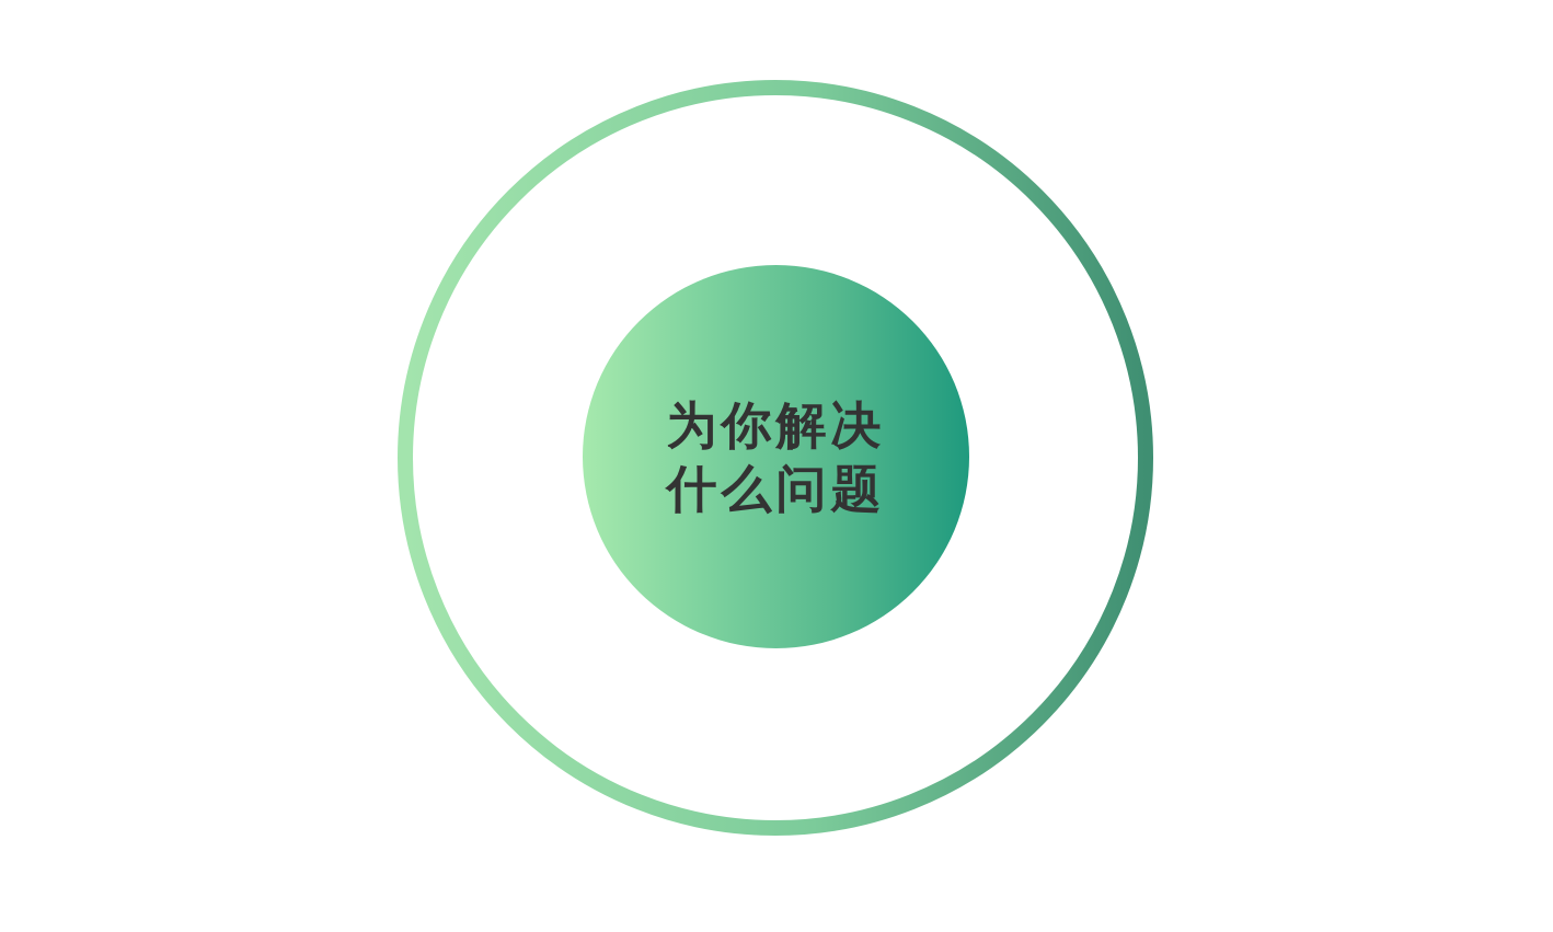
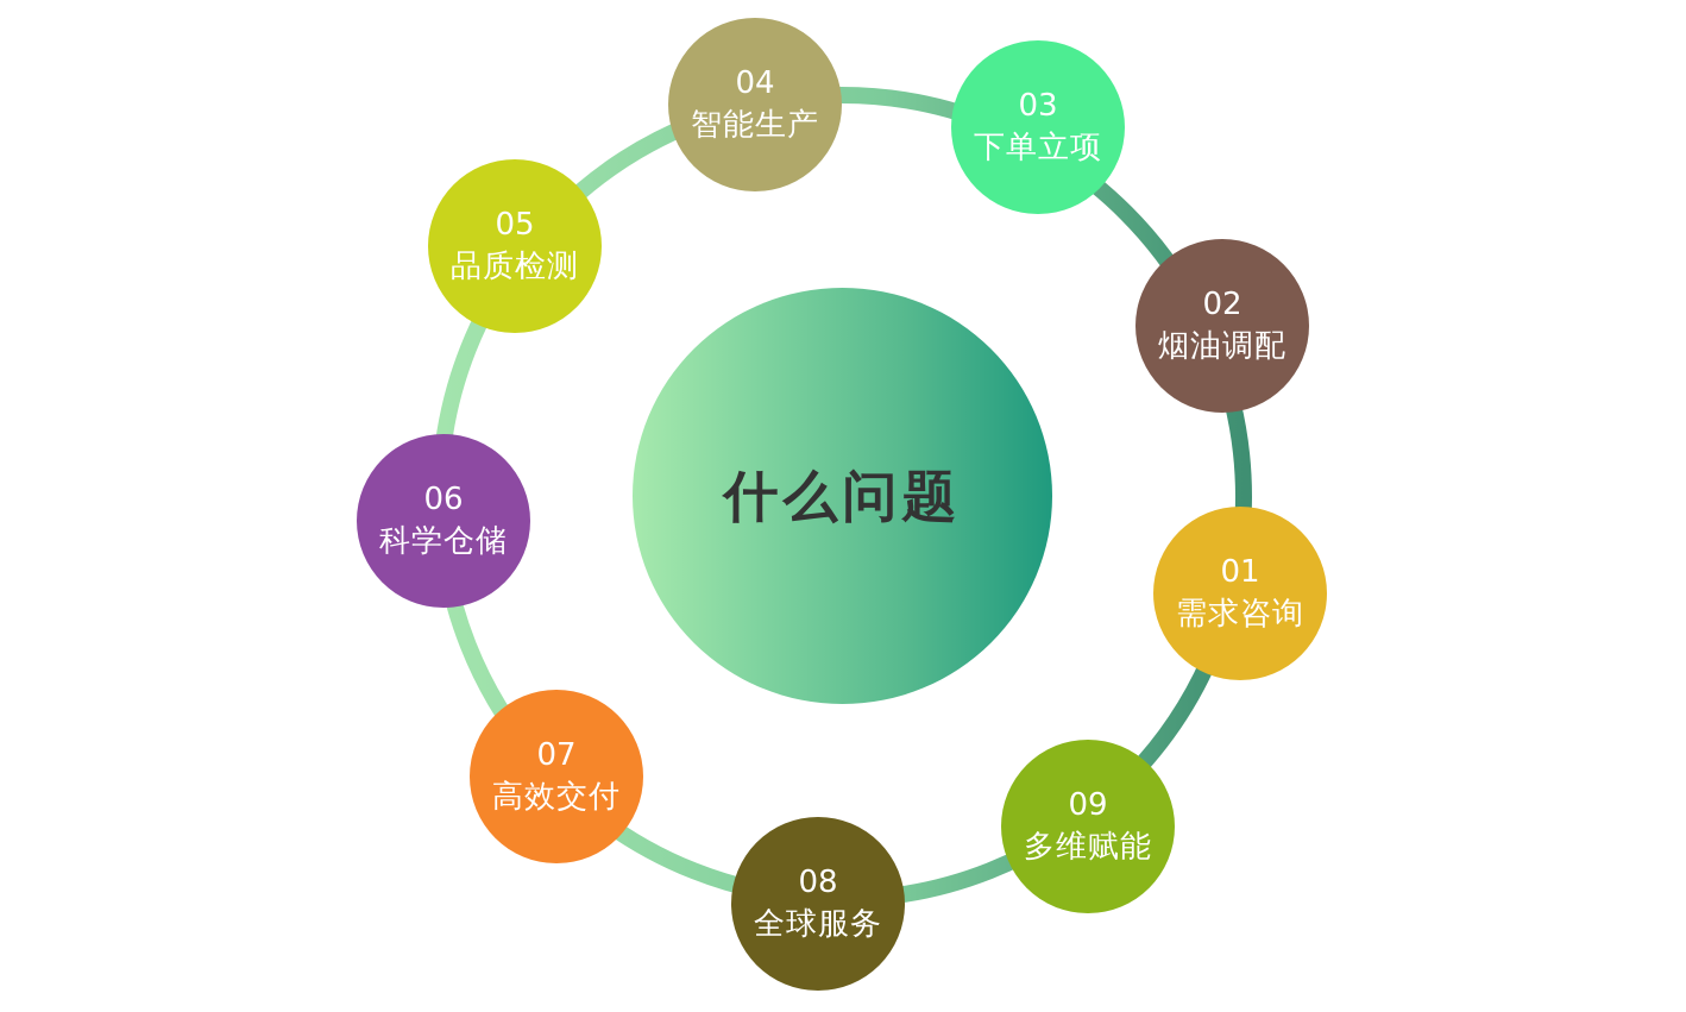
- 为你解决
  什么问题
+ 01
+ 需求咨询
+ 02
+ 烟油调配
+ 03
+ 下单立项
+ 04
+ 智能生产
+ 05
+ 品质检测
+ 06
+ 科学仓储
+ 07
+ 高效交付
+ 08
+ 全球服务
+ 09
+ 多维赋能
